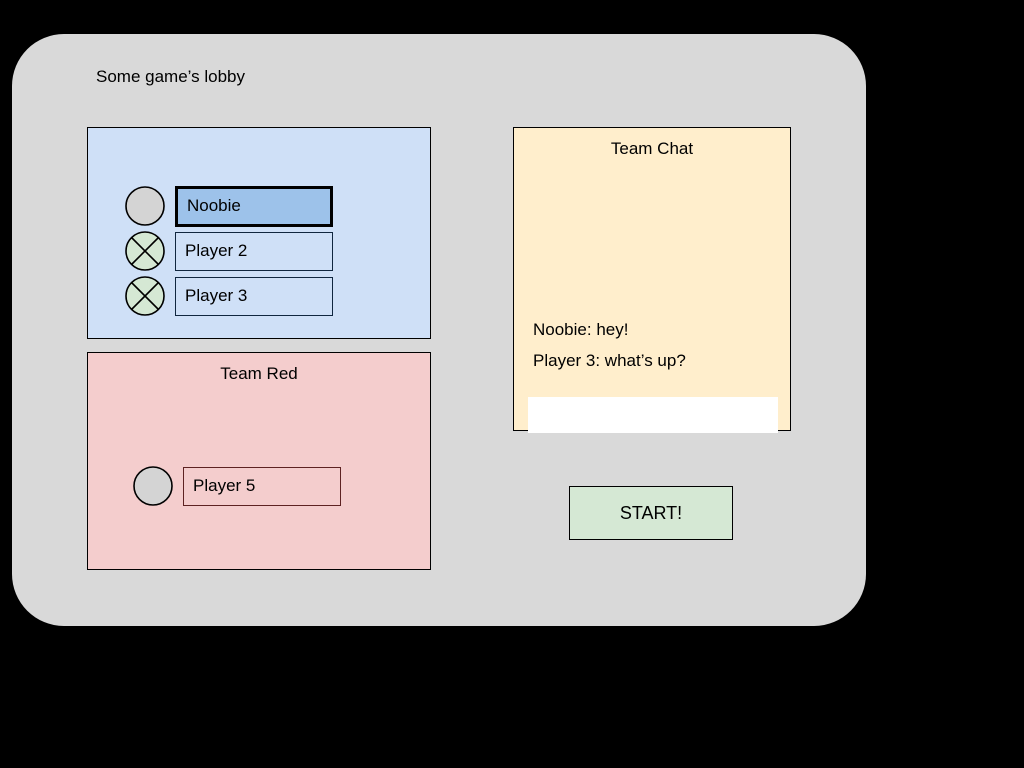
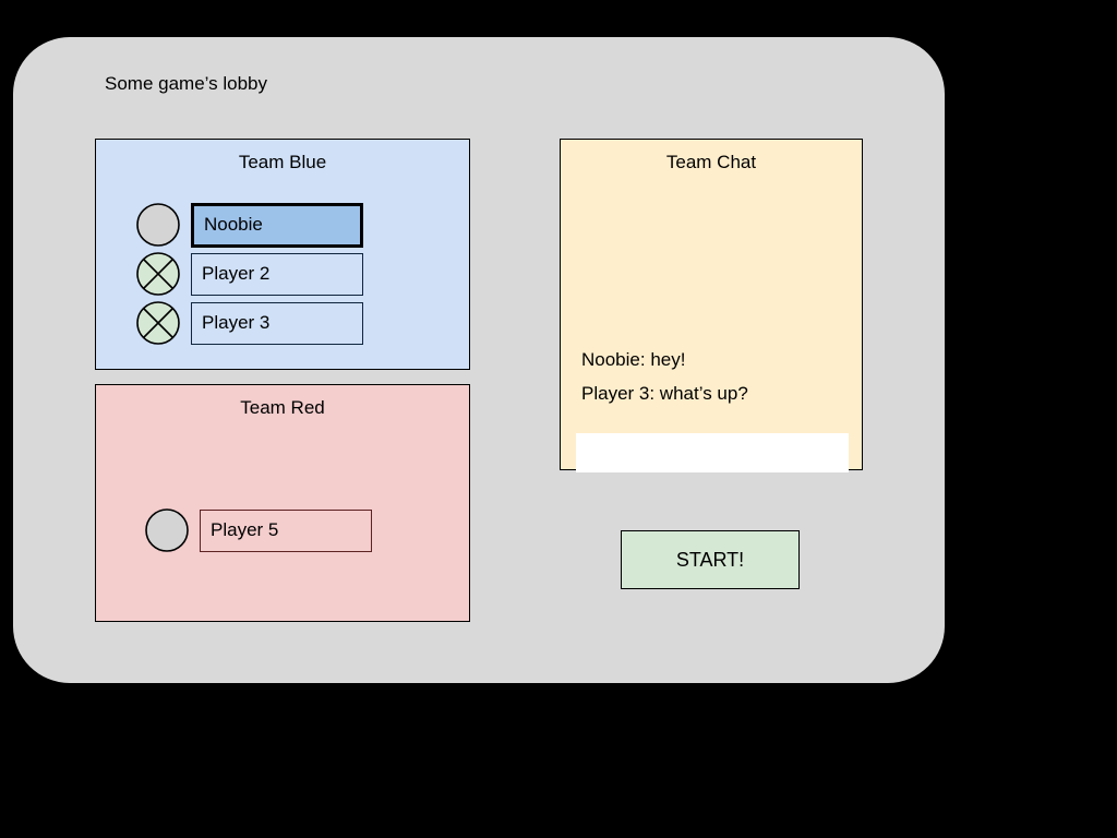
  Some game’s lobby
+ Team Blue
  Noobie
  Player 2
  Player 3
  Team Red
  Player 5
  Team Chat
  Noobie: hey!
  Player 3: what’s up?
  START!
